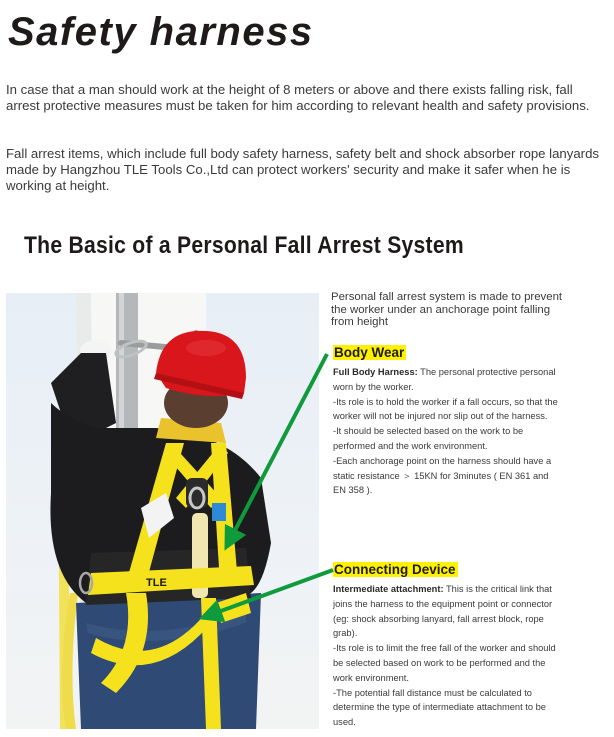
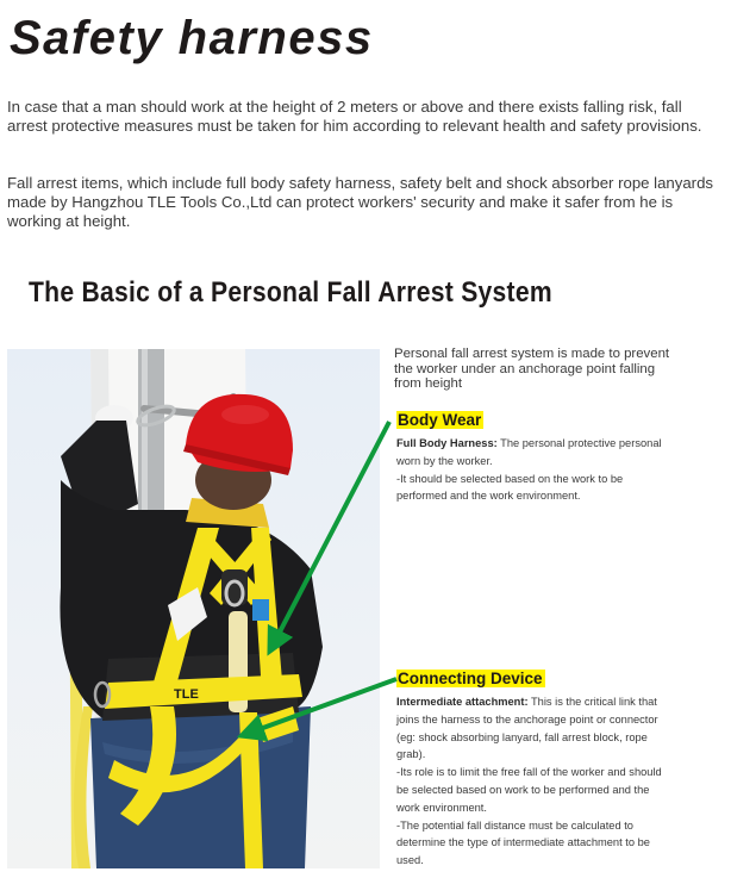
  Safety harness
- In case that a man should work at the height of 8 meters or above and there exists falling risk, fall arrest protective measures must be taken for him according to relevant health and safety provisions.
+ In case that a man should work at the height of 2 meters or above and there exists falling risk, fall arrest protective measures must be taken for him according to relevant health and safety provisions.
- Fall arrest items, which include full body safety harness, safety belt and shock absorber rope lanyards made by Hangzhou TLE Tools Co.,Ltd can protect workers' security and make it safer when he is working at height.
+ Fall arrest items, which include full body safety harness, safety belt and shock absorber rope lanyards made by Hangzhou TLE Tools Co.,Ltd can protect workers' security and make it safer from he is working at height.
  The Basic of a Personal Fall Arrest System
  TLE
  Personal fall arrest system is made to prevent the worker under an anchorage point falling from height
  Body Wear
  Full Body Harness: The personal protective personal worn by the worker.
- -Its role is to hold the worker if a fall occurs, so that the worker will not be injured nor slip out of the harness.
  -It should be selected based on the work to be performed and the work environment.
- -Each anchorage point on the harness should have a static resistance ＞ 15KN for 3minutes ( EN 361 and EN 358 ).
  Connecting Device
- Intermediate attachment: This is the critical link that joins the harness to the equipment point or connector (eg: shock absorbing lanyard, fall arrest block, rope grab).
+ Intermediate attachment: This is the critical link that joins the harness to the anchorage point or connector (eg: shock absorbing lanyard, fall arrest block, rope grab).
  -Its role is to limit the free fall of the worker and should be selected based on work to be performed and the work environment.
  -The potential fall distance must be calculated to determine the type of intermediate attachment to be used.
